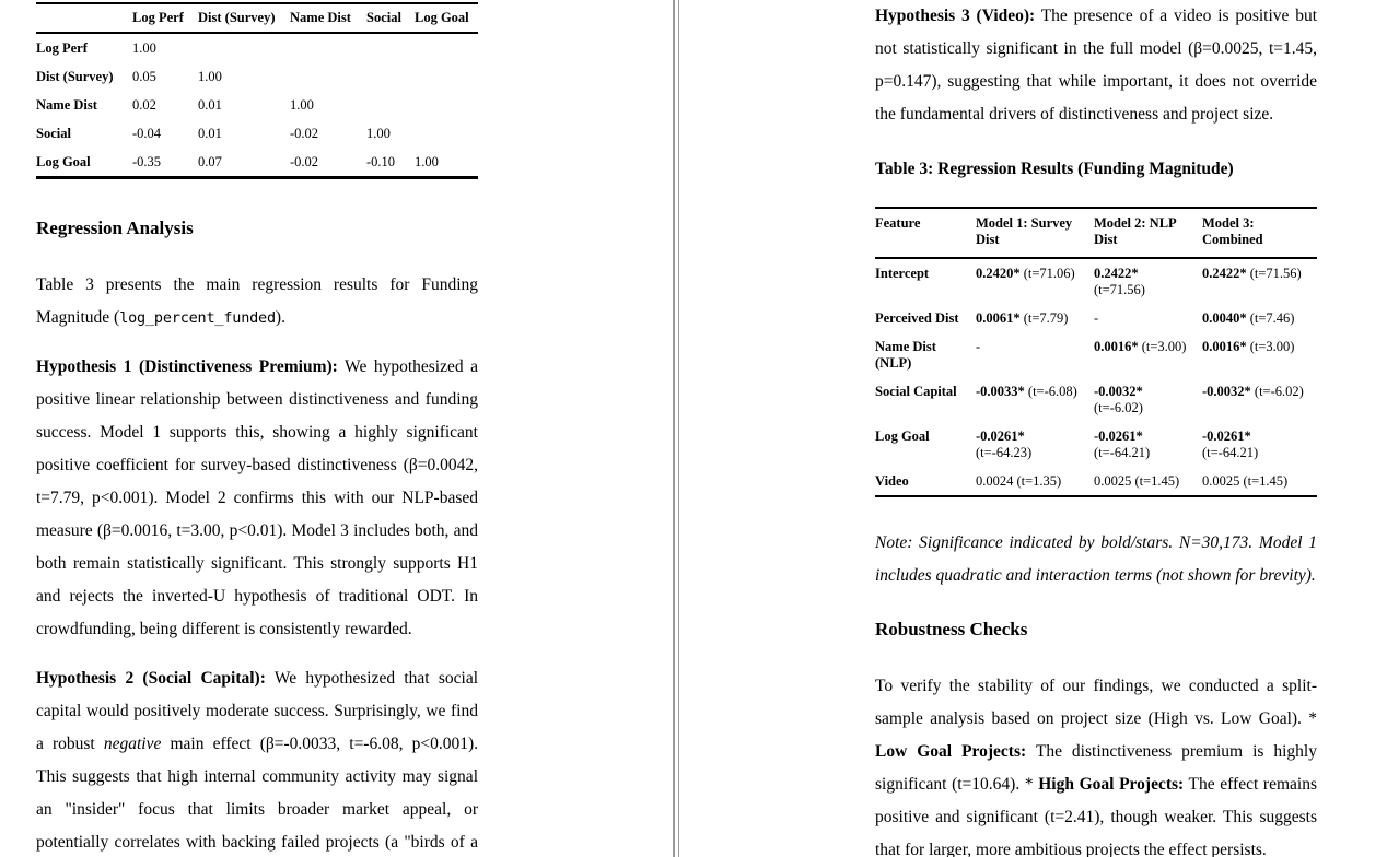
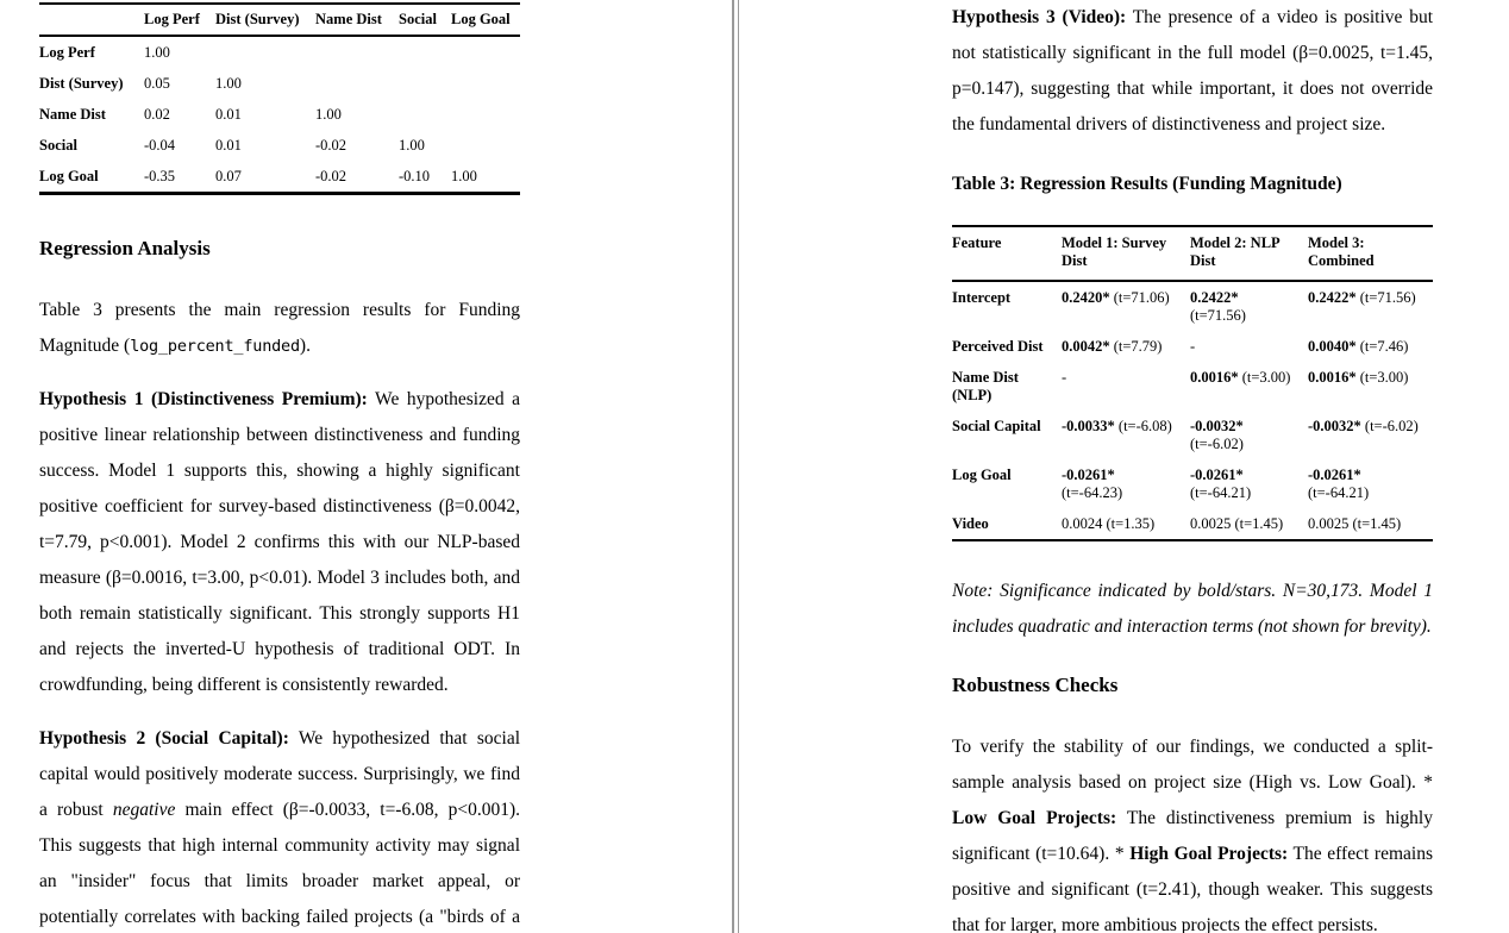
  	Log Perf	Dist (Survey)	Name Dist	Social	Log Goal
  Log Perf	1.00
  Dist (Survey)	0.05	1.00
  Name Dist	0.02	0.01	1.00
  Social	-0.04	0.01	-0.02	1.00
  Log Goal	-0.35	0.07	-0.02	-0.10	1.00
  Regression Analysis
  Table 3 presents the main regression results for Funding Magnitude (log_percent_funded).
  Hypothesis 1 (Distinctiveness Premium): We hypothesized a positive linear relationship between distinctiveness and funding success. Model 1 supports this, showing a highly significant positive coefficient for survey-based distinctiveness (β=0.0042, t=7.79, p<0.001). Model 2 confirms this with our NLP-based measure (β=0.0016, t=3.00, p<0.01). Model 3 includes both, and both remain statistically significant. This strongly supports H1 and rejects the inverted-U hypothesis of traditional ODT. In crowdfunding, being different is consistently rewarded.
  Hypothesis 2 (Social Capital): We hypothesized that social capital would positively moderate success. Surprisingly, we find a robust negative main effect (β=-0.0033, t=-6.08, p<0.001). This suggests that high internal community activity may signal an "insider" focus that limits broader market appeal, or potentially correlates with backing failed projects (a "birds of a
  Hypothesis 3 (Video): The presence of a video is positive but not statistically significant in the full model (β=0.0025, t=1.45, p=0.147), suggesting that while important, it does not override the fundamental drivers of distinctiveness and project size.
  Table 3: Regression Results (Funding Magnitude)
  Feature	Model 1: Survey Dist	Model 2: NLP Dist	Model 3: Combined
  Intercept	0.2420* (t=71.06)	0.2422*(t=71.56)	0.2422* (t=71.56)
- Perceived Dist	0.0061* (t=7.79)	-	0.0040* (t=7.46)
+ Perceived Dist	0.0042* (t=7.79)	-	0.0040* (t=7.46)
  Name Dist (NLP)	-	0.0016* (t=3.00)	0.0016* (t=3.00)
  Social Capital	-0.0033* (t=-6.08)	-0.0032*(t=-6.02)	-0.0032* (t=-6.02)
  Log Goal	-0.0261*(t=-64.23)	-0.0261*(t=-64.21)	-0.0261*(t=-64.21)
  Video	0.0024 (t=1.35)	0.0025 (t=1.45)	0.0025 (t=1.45)
  Note: Significance indicated by bold/stars. N=30,173. Model 1 includes quadratic and interaction terms (not shown for brevity).
  Robustness Checks
  To verify the stability of our findings, we conducted a split-sample analysis based on project size (High vs. Low Goal). * Low Goal Projects: The distinctiveness premium is highly significant (t=10.64). * High Goal Projects: The effect remains positive and significant (t=2.41), though weaker. This suggests that for larger, more ambitious projects the effect persists.
